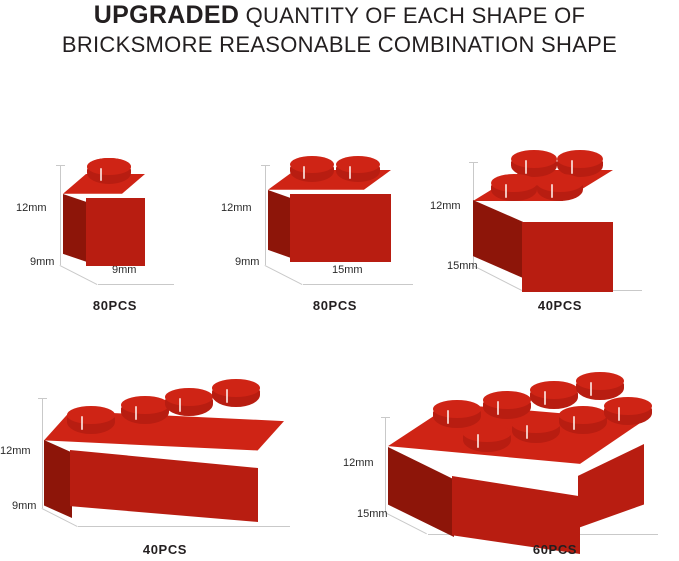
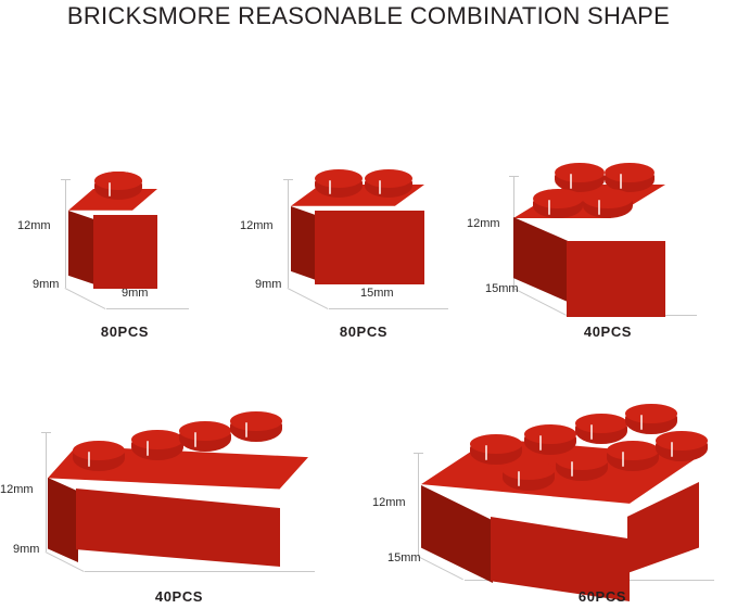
- UPGRADED QUANTITY OF EACH SHAPE OF
  BRICKSMORE REASONABLE COMBINATION SHAPE
  12mm
  9mm
  9mm
  80PCS
  12mm
  9mm
  15mm
  80PCS
  12mm
  15mm
  40PCS
  12mm
  9mm
  40PCS
  12mm
  15mm
  60PCS
